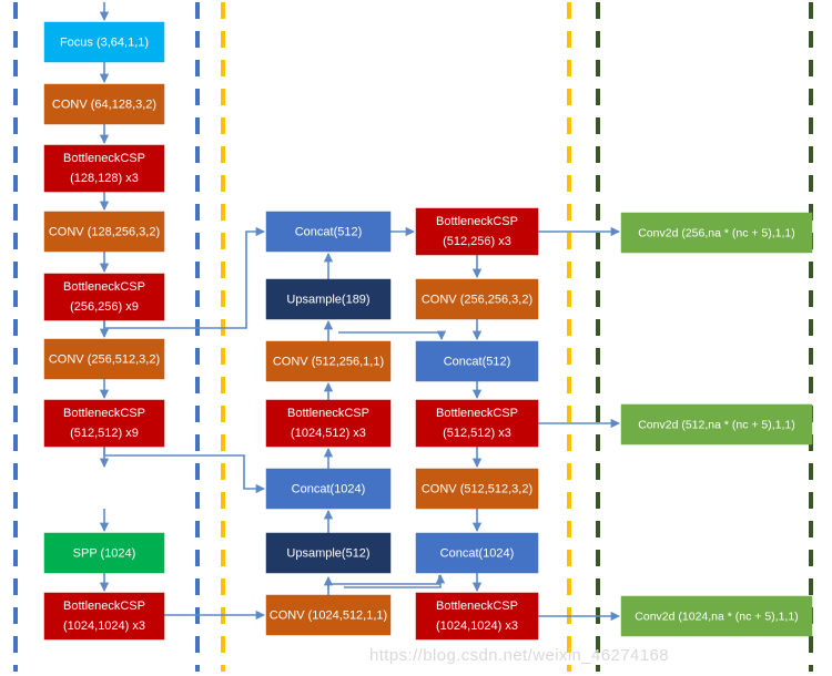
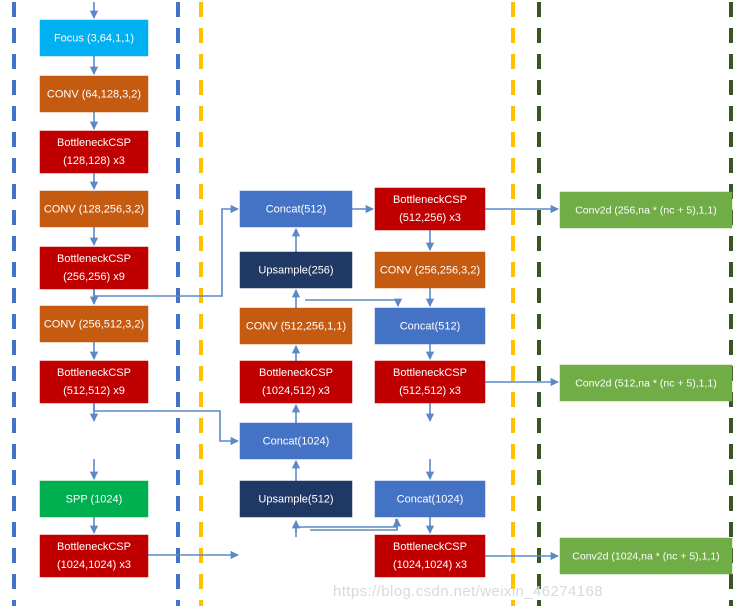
  Focus (3,64,1,1)
  CONV (64,128,3,2)
  BottleneckCSP
  (128,128) x3
  CONV (128,256,3,2)
  BottleneckCSP
  (256,256) x9
  CONV (256,512,3,2)
  BottleneckCSP
  (512,512) x9
  SPP (1024)
  BottleneckCSP
  (1024,1024) x3
  Concat(512)
- Upsample(189)
+ Upsample(256)
  CONV (512,256,1,1)
  BottleneckCSP
  (1024,512) x3
  Concat(1024)
  Upsample(512)
- CONV (1024,512,1,1)
  BottleneckCSP
  (512,256) x3
  CONV (256,256,3,2)
  Concat(512)
  BottleneckCSP
  (512,512) x3
- CONV (512,512,3,2)
  Concat(1024)
  BottleneckCSP
  (1024,1024) x3
  Conv2d (256,na * (nc + 5),1,1)
  Conv2d (512,na * (nc + 5),1,1)
  Conv2d (1024,na * (nc + 5),1,1)
  https://blog.csdn.net/weixin_46274168
